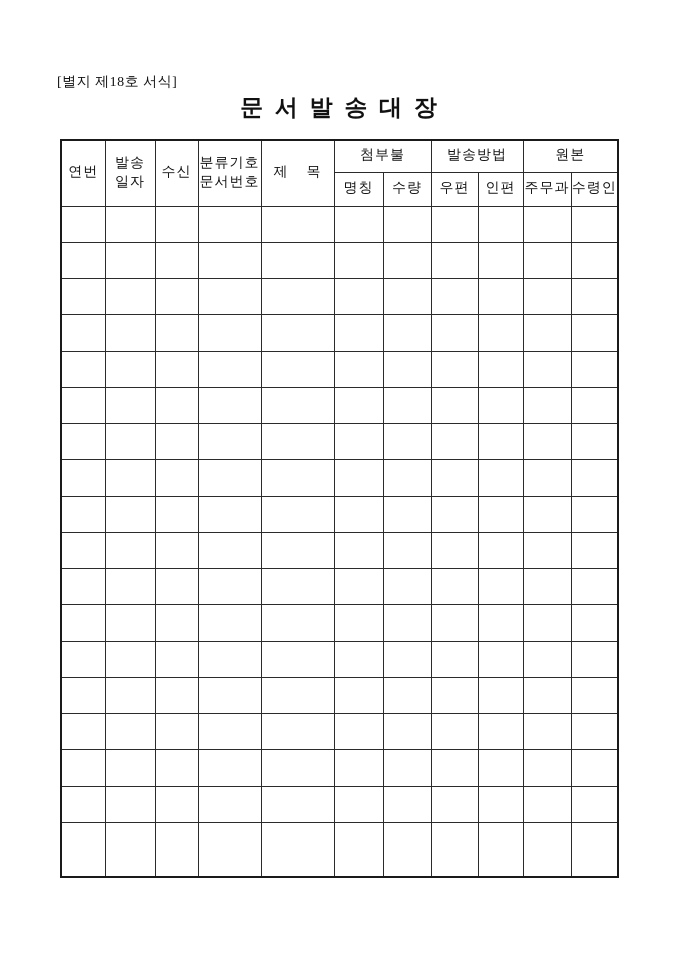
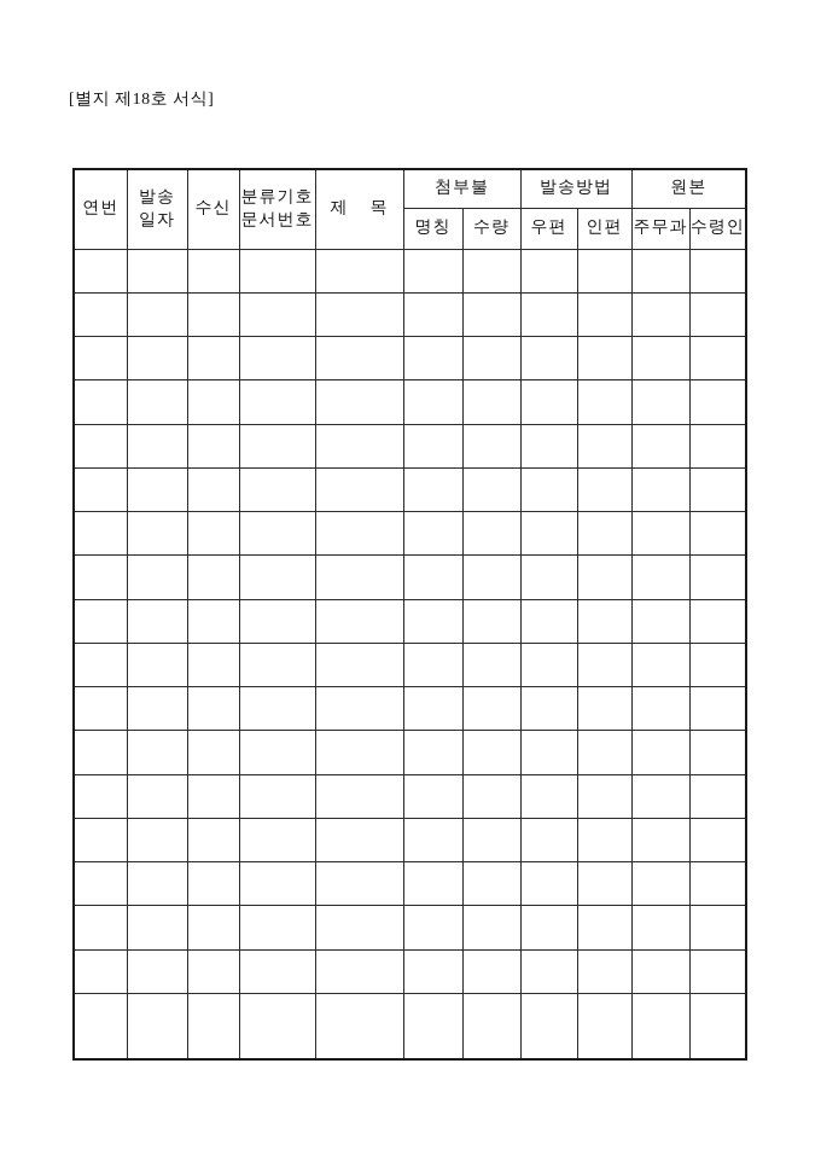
  [별지 제18호 서식]
- 문 서 발 송 대 장
  연번	발송 일자	수신	분류기호 문서번호	제 목	첨부불	발송방법	원본
  명칭	수량	우편	인편	주무과	수령인
